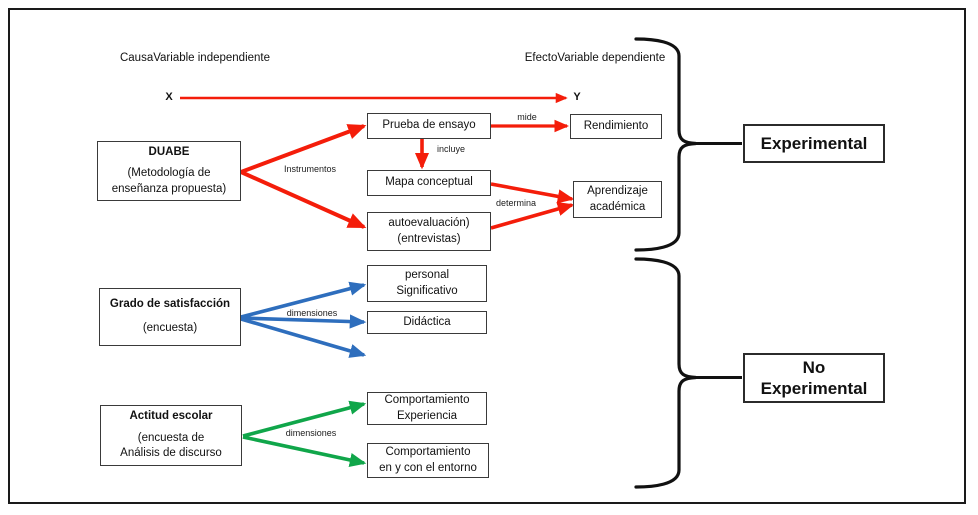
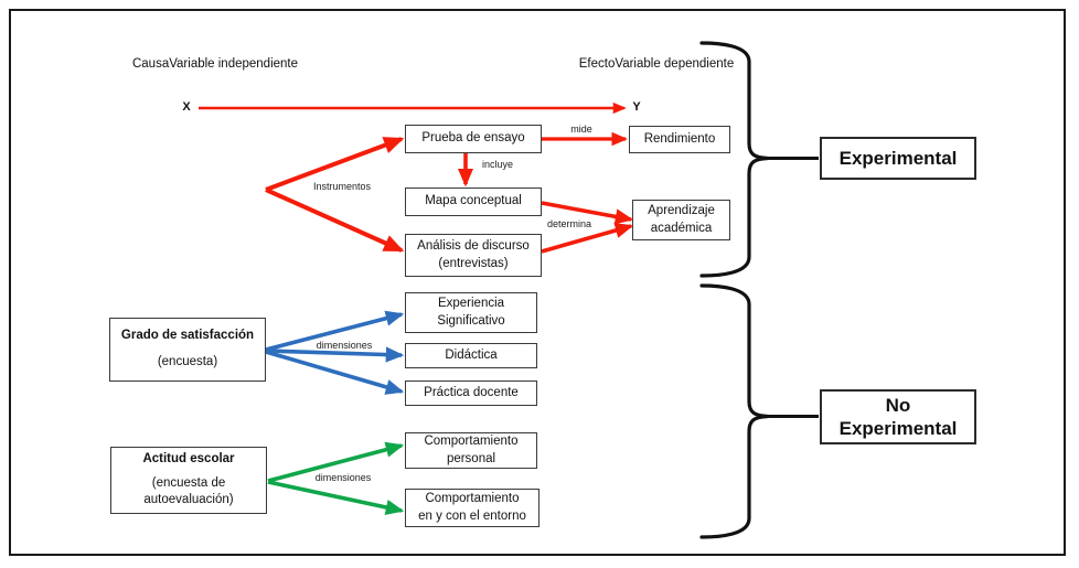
  CausaVariable independiente
  EfectoVariable dependiente
  X
  Y
  Instrumentos
  mide
  incluye
  determina
  dimensiones
  dimensiones
- DUABE
- (Metodología de
- enseñanza propuesta)
  Prueba de ensayo
  Mapa conceptual
- autoevaluación)
+ Análisis de discurso
  (entrevistas)
  Rendimiento
  Aprendizaje
  académica
  Grado de satisfacción
  (encuesta)
- personal
+ Experiencia
  Significativo
  Didáctica
+ Práctica docente
  Actitud escolar
  (encuesta de
- Análisis de discurso
+ autoevaluación)
  Comportamiento
- Experiencia
+ personal
  Comportamiento
  en y con el entorno
  Experimental
  No
  Experimental
